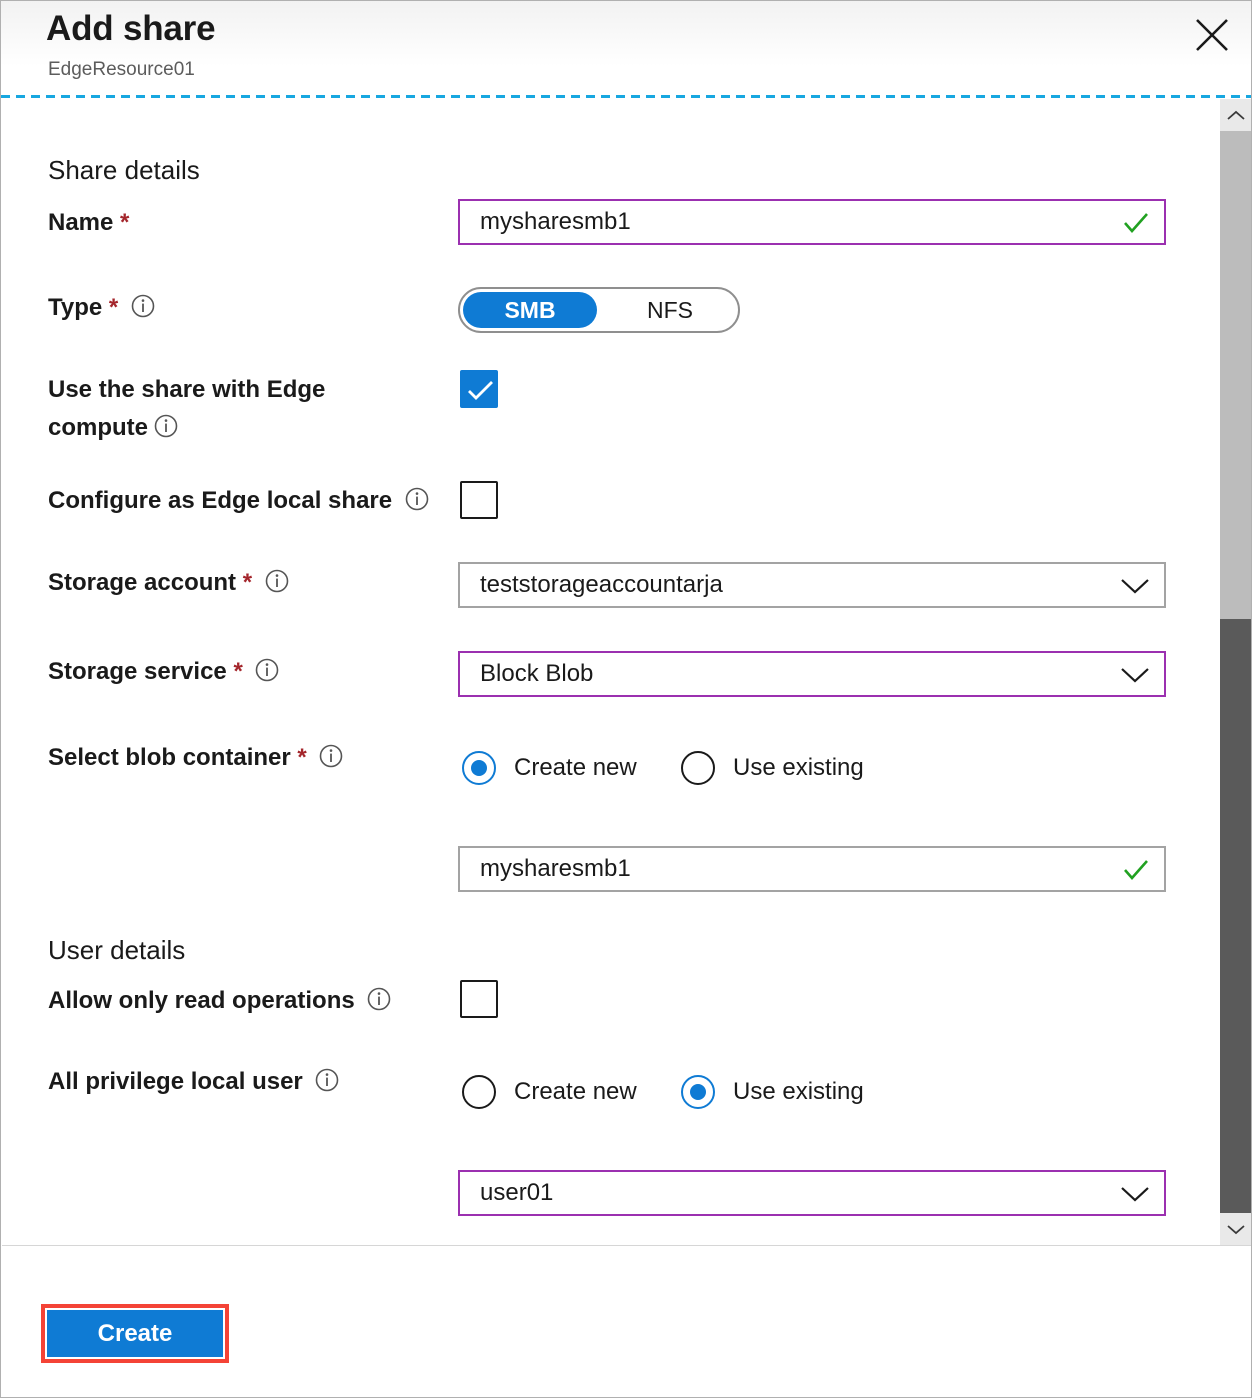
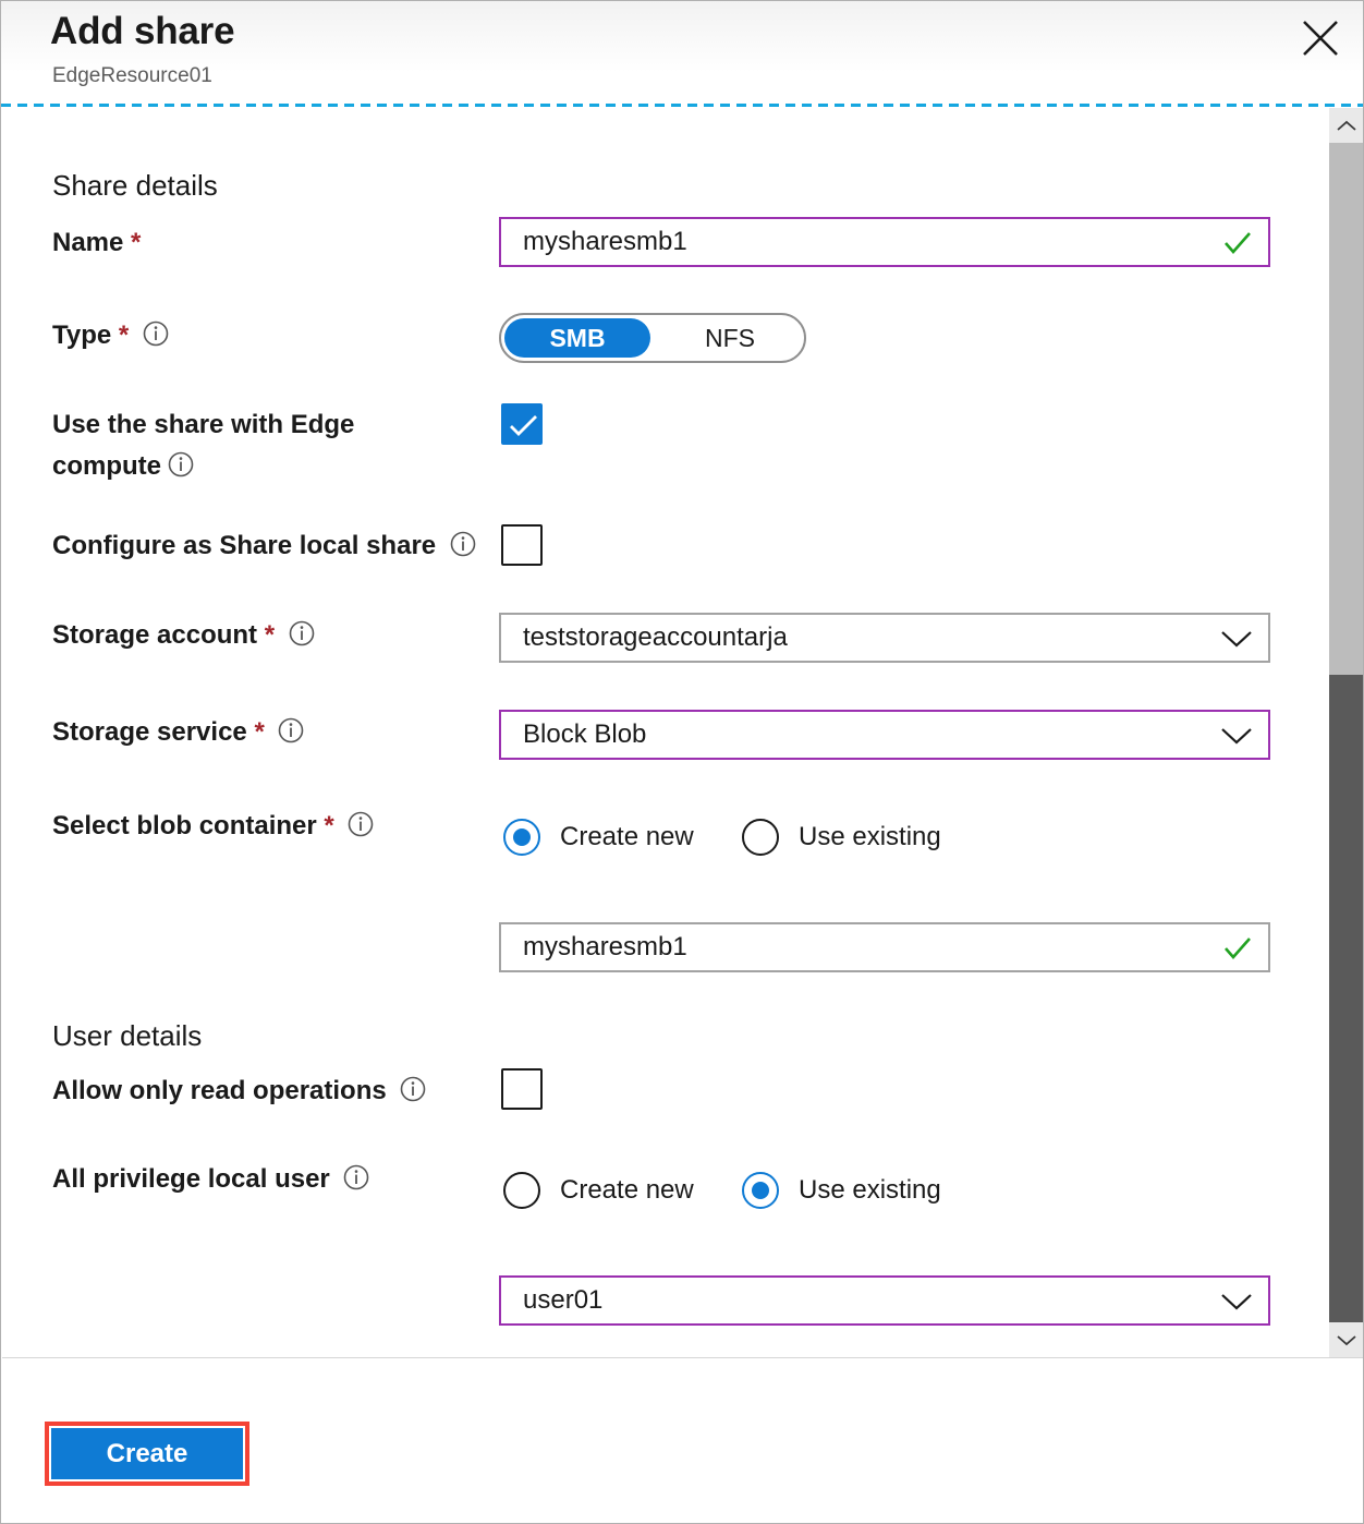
  Add share
  EdgeResource01
  Share details
  Name *
  mysharesmb1
  Type *
  SMB
  NFS
  Use the share with Edge
  compute
- Configure as Edge local share
+ Configure as Share local share
  Storage account *
  teststorageaccountarja
  Storage service *
  Block Blob
  Select blob container *
  Create new
  Use existing
  mysharesmb1
  User details
  Allow only read operations
  All privilege local user
  Create new
  Use existing
  user01
  Create
